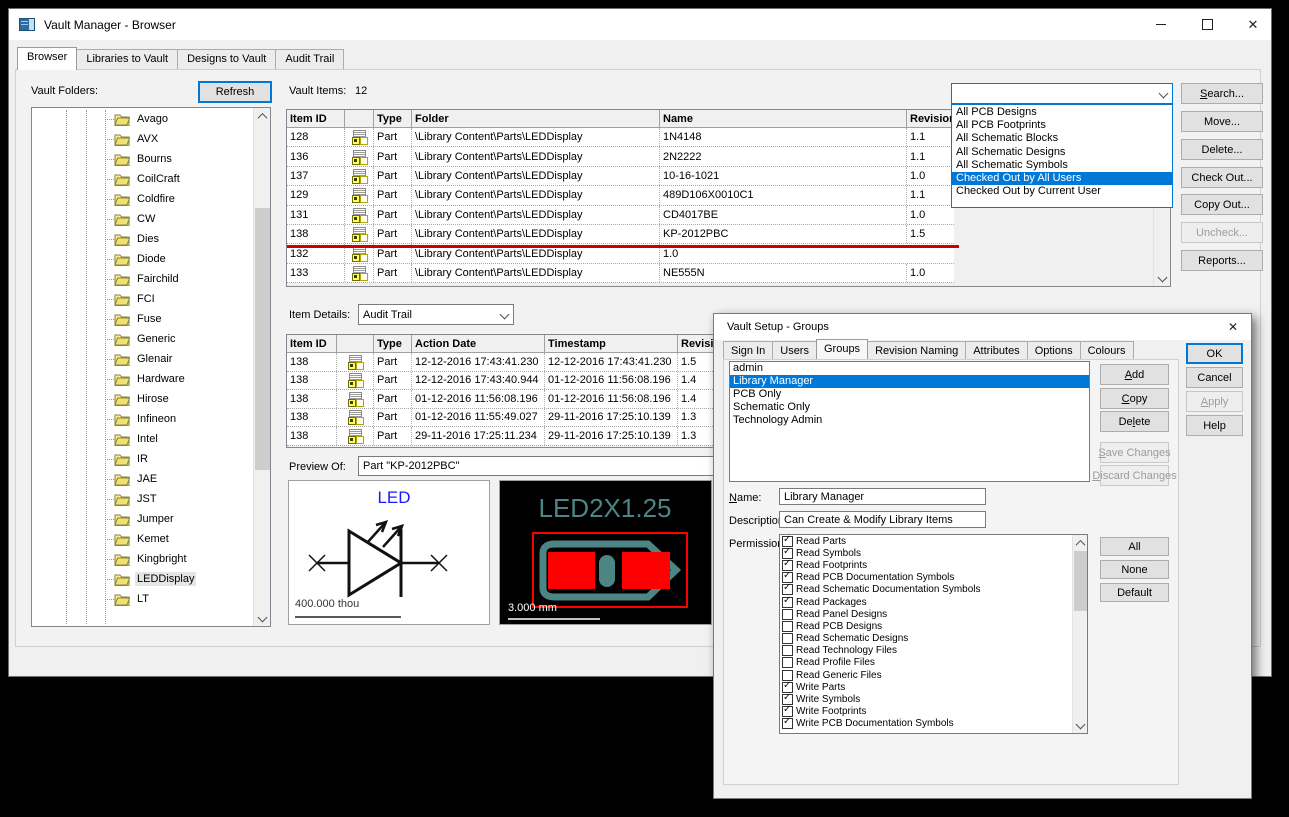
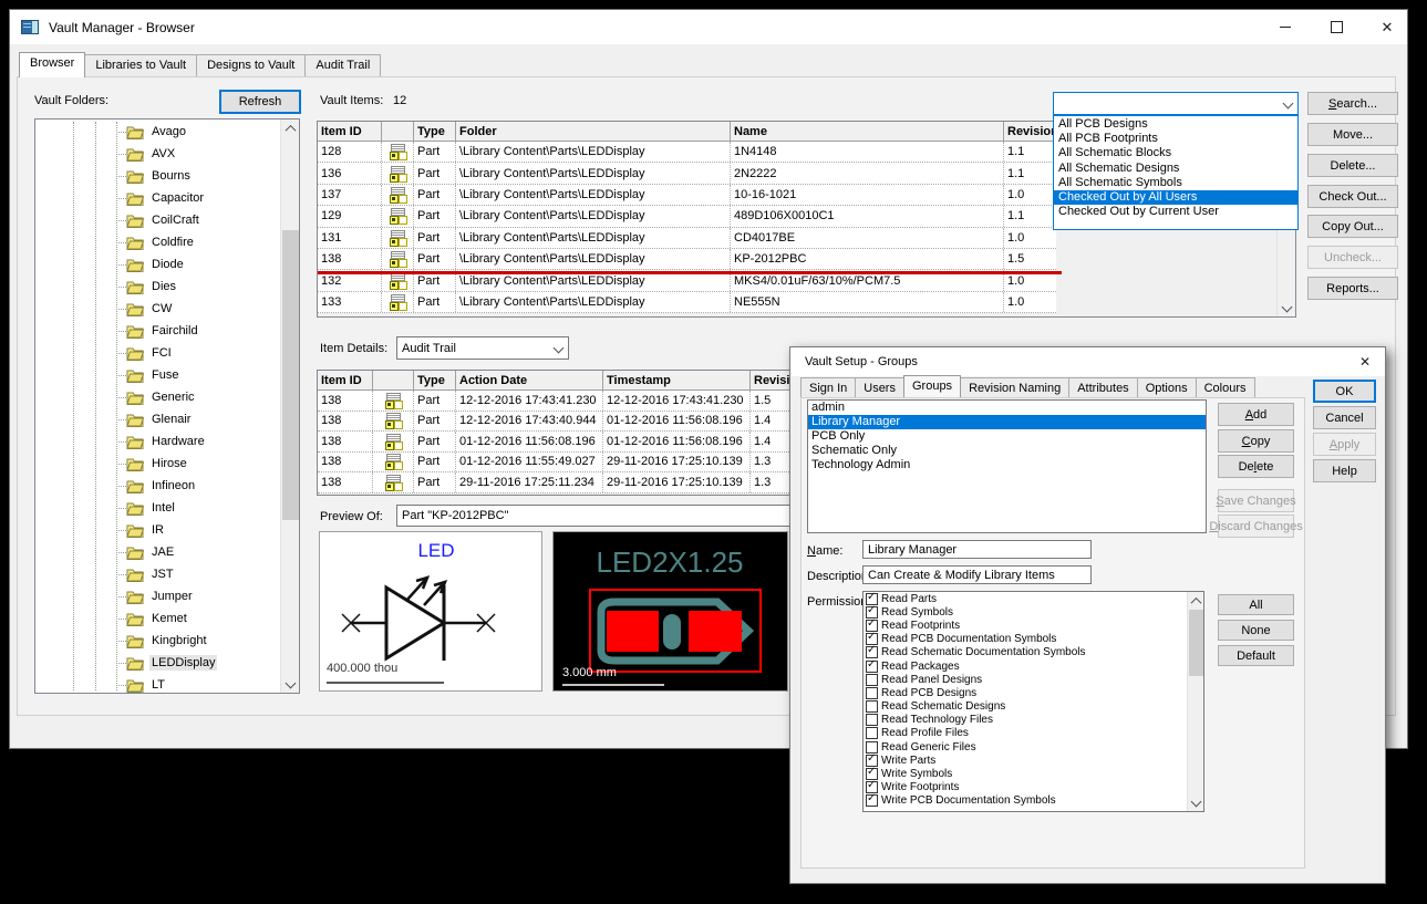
  Vault Manager - Browser
  ✕
  Browser
  Libraries to Vault
  Designs to Vault
  Audit Trail
  Vault Folders:
  Refresh
  Vault Items:
  12
  Avago
  AVX
  Bourns
+ Capacitor
  CoilCraft
  Coldfire
- CW
+ Diode
  Dies
- Diode
+ CW
  Fairchild
  FCI
  Fuse
  Generic
  Glenair
  Hardware
  Hirose
  Infineon
  Intel
  IR
  JAE
  JST
  Jumper
  Kemet
  Kingbright
  LEDDisplay
  LT
  Item ID
  Type
  Folder
  Name
  Revisio
  128
  Part
  \Library Content\Parts\LEDDisplay
  1N4148
  1.1
  136
  Part
  \Library Content\Parts\LEDDisplay
  2N2222
  1.1
  137
  Part
  \Library Content\Parts\LEDDisplay
  10-16-1021
  1.0
  129
  Part
  \Library Content\Parts\LEDDisplay
  489D106X0010C1
  1.1
  131
  Part
  \Library Content\Parts\LEDDisplay
  CD4017BE
  1.0
  138
  Part
  \Library Content\Parts\LEDDisplay
  KP-2012PBC
  1.5
  132
  Part
  \Library Content\Parts\LEDDisplay
+ MKS4/0.01uF/63/10%/PCM7.5
  1.0
  133
  Part
  \Library Content\Parts\LEDDisplay
  NE555N
  1.0
  All PCB Designs
  All PCB Footprints
  All Schematic Blocks
  All Schematic Designs
  All Schematic Symbols
  Checked Out by All Users
  Checked Out by Current User
  S
  earch...
  Move...
  Delete...
  Check Out...
  Copy Out...
  Uncheck...
  Reports...
  Item Details:
  Audit Trail
  Item ID
  Type
  Action Date
  Timestamp
  Revisi
  138
  Part
  12-12-2016 17:43:41.230
  12-12-2016 17:43:41.230
  1.5
  138
  Part
  12-12-2016 17:43:40.944
  01-12-2016 11:56:08.196
  1.4
  138
  Part
  01-12-2016 11:56:08.196
  01-12-2016 11:56:08.196
  1.4
  138
  Part
  01-12-2016 11:55:49.027
  29-11-2016 17:25:10.139
  1.3
  138
  Part
  29-11-2016 17:25:11.234
  29-11-2016 17:25:10.139
  1.3
  Preview Of:
  Part "KP-2012PBC"
  LED
  400.000 thou
  LED2X1.25
  3.000 mm
  Vault Setup - Groups
  ✕
  Sign In
  Users
  Groups
  Revision Naming
  Attributes
  Options
  Colours
  admin
  Library Manager
  PCB Only
  Schematic Only
  Technology Admin
  A
  dd
  C
  opy
  De
  l
  ete
  S
  ave Changes
  D
  iscard Changes
  OK
  Cancel
  A
  pply
  Help
  Name:
  Library Manager
  Descriptio
  Can Create & Modify Library Items
  Permissio
  Read Parts
  Read Symbols
  Read Footprints
  Read PCB Documentation Symbols
  Read Schematic Documentation Symbols
  Read Packages
  Read Panel Designs
  Read PCB Designs
  Read Schematic Designs
  Read Technology Files
  Read Profile Files
  Read Generic Files
  Write Parts
  Write Symbols
  Write Footprints
  Write PCB Documentation Symbols
  All
  None
  Default
